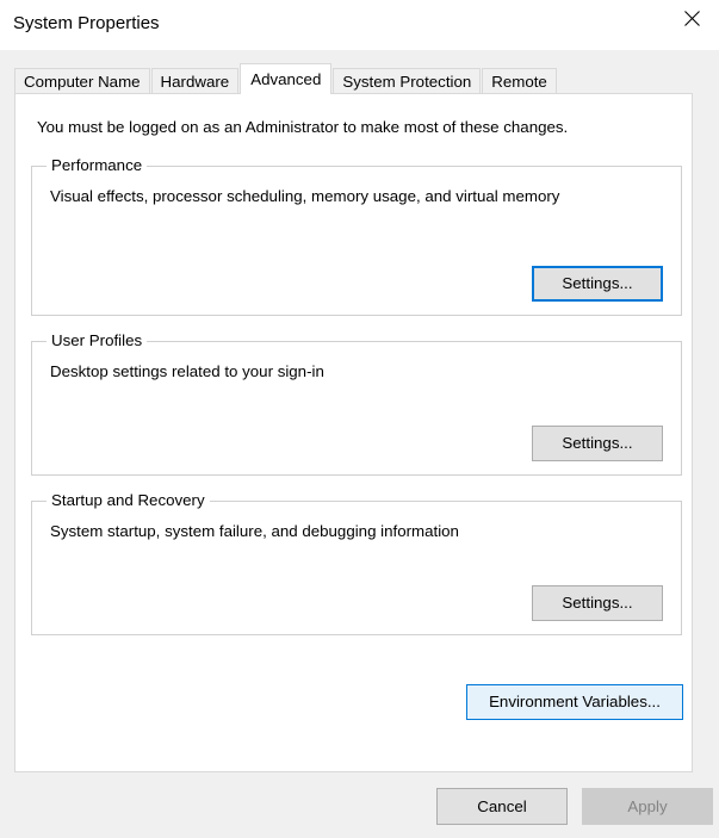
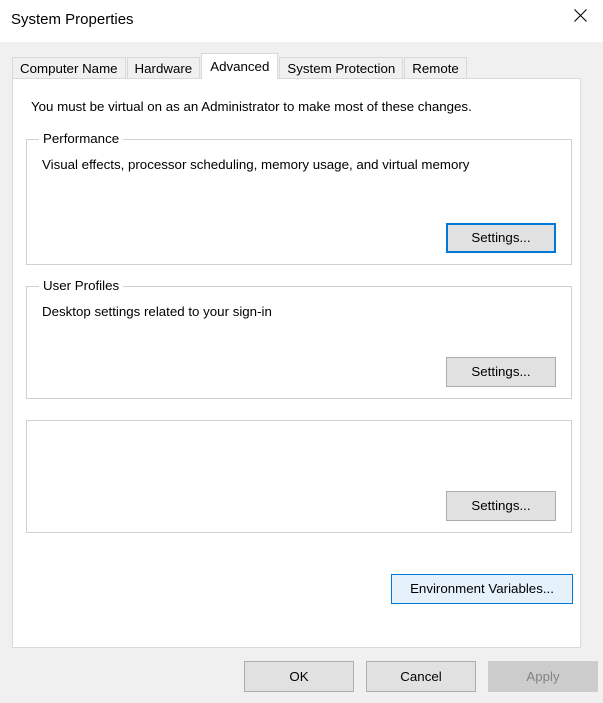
  System Properties
  Computer Name
  Hardware
  Advanced
  System Protection
  Remote
- You must be logged on as an Administrator to make most of these changes.
+ You must be virtual on as an Administrator to make most of these changes.
  Performance
  Visual effects, processor scheduling, memory usage, and virtual memory
  Settings...
  User Profiles
  Desktop settings related to your sign-in
  Settings...
- Startup and Recovery
- System startup, system failure, and debugging information
  Settings...
  Environment Variables...
+ OK
  Cancel
  Apply
